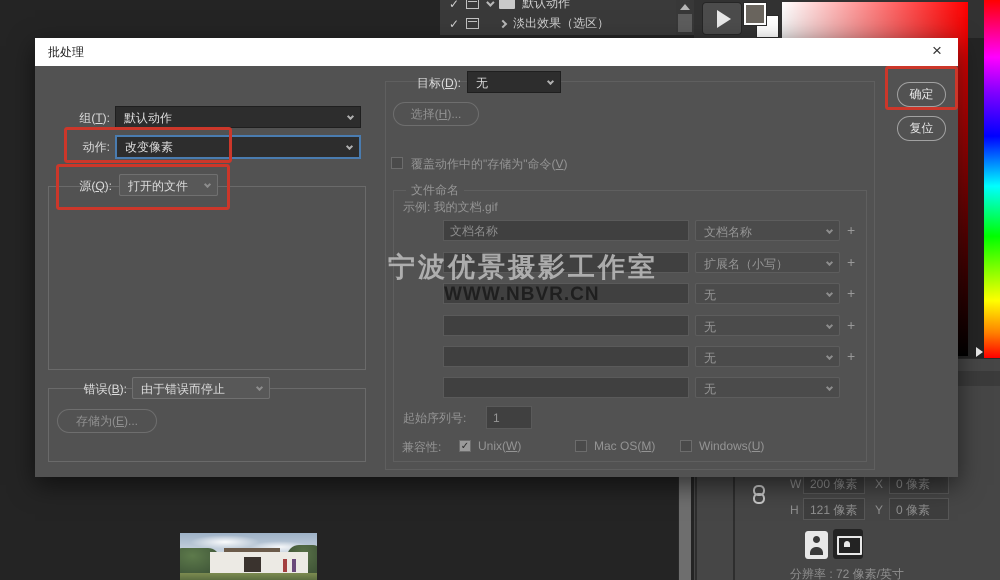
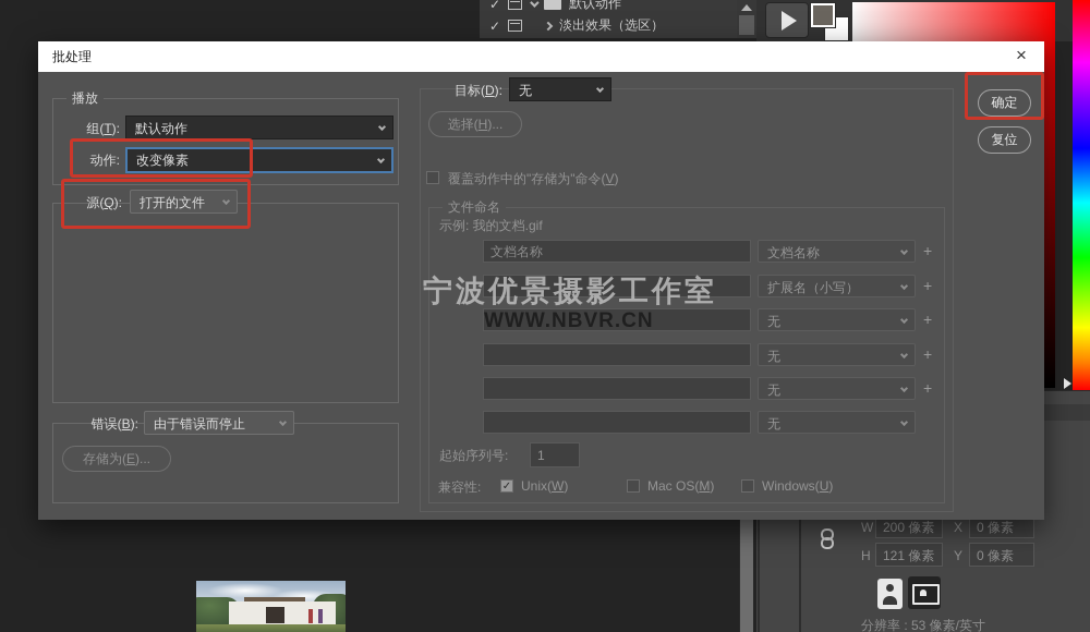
  ✓
  默认动作
  ✓
  淡出效果（选区）
  W
  200 像素
  X
  0 像素
  H
  121 像素
  Y
  0 像素
- 分辨率 : 72 像素/英寸
+ 分辨率 : 53 像素/英寸
  批处理
  ×
+ 播放
  组(T):
  默认动作
  动作:
  改变像素
  源(Q):
  打开的文件
  错误(B):
  由于错误而停止
  存储为(E)...
  目标(D):
  无
  选择(H)...
  覆盖动作中的"存储为"命令(V)
  文件命名
  示例: 我的文档.gif
  文档名称
  文档名称
  +
  扩展名（小写）
  +
  无
  +
  无
  +
  无
  +
  无
  起始序列号:
  1
  兼容性:
  ✓
  Unix(W)
  Mac OS(M)
  Windows(U)
  确定
  复位
  宁波优景摄影工作室
  WWW.NBVR.CN
